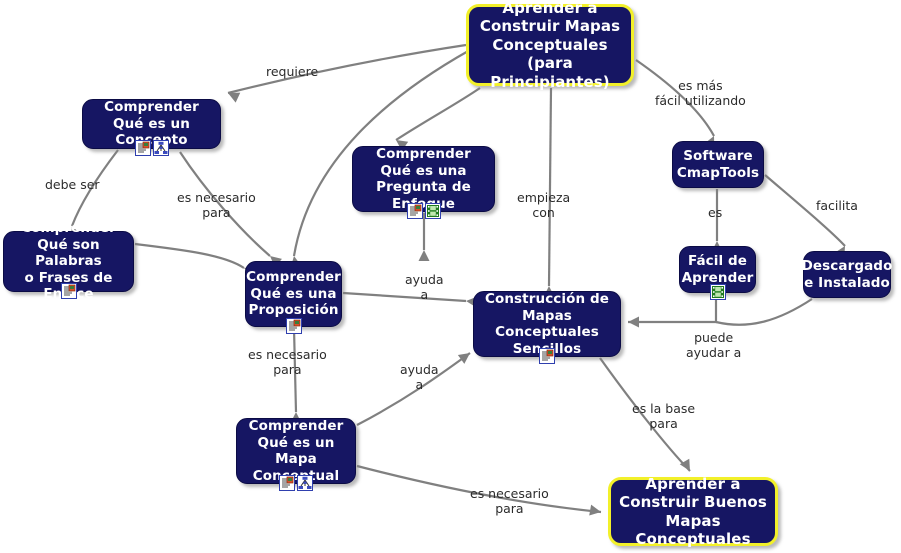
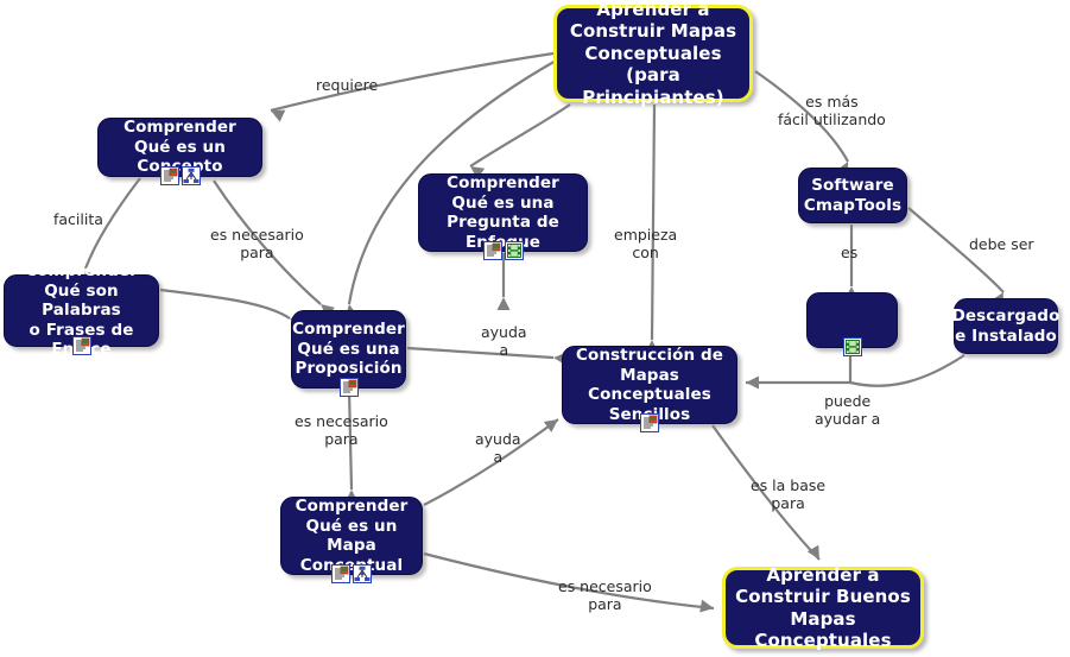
  Aprender a
  Construir Mapas
  Conceptuales
  (para Principiantes)
  Comprender
  Qué es un Coto
  Comprender
  Qué son Palabras
  o Frases de Ence
  Comprender
  Qué es una
  Pregunta de Enue
  Comprender
  Qué es una
  Proposición
  Construcción de
  Mapas Conceptuales
  Senllos
  Software
  CmapTools
- Fácil de
- Aprender
  Descargado
  e Instalado
  Comprender
  Qué es un
  Mapa Conual
  Aprender a
  Construir Buenos
  Mapas Conceptuales
  requiere
  empieza
  con
  es más
  fácil utilizando
- debe ser
+ facilita
  es necesario
  para
  ayuda
  a
  es necesario
  para
  ayuda
  a
  es necesario
  para
  es la base
  para
  es
- facilita
+ debe ser
  puede
  ayudar a
